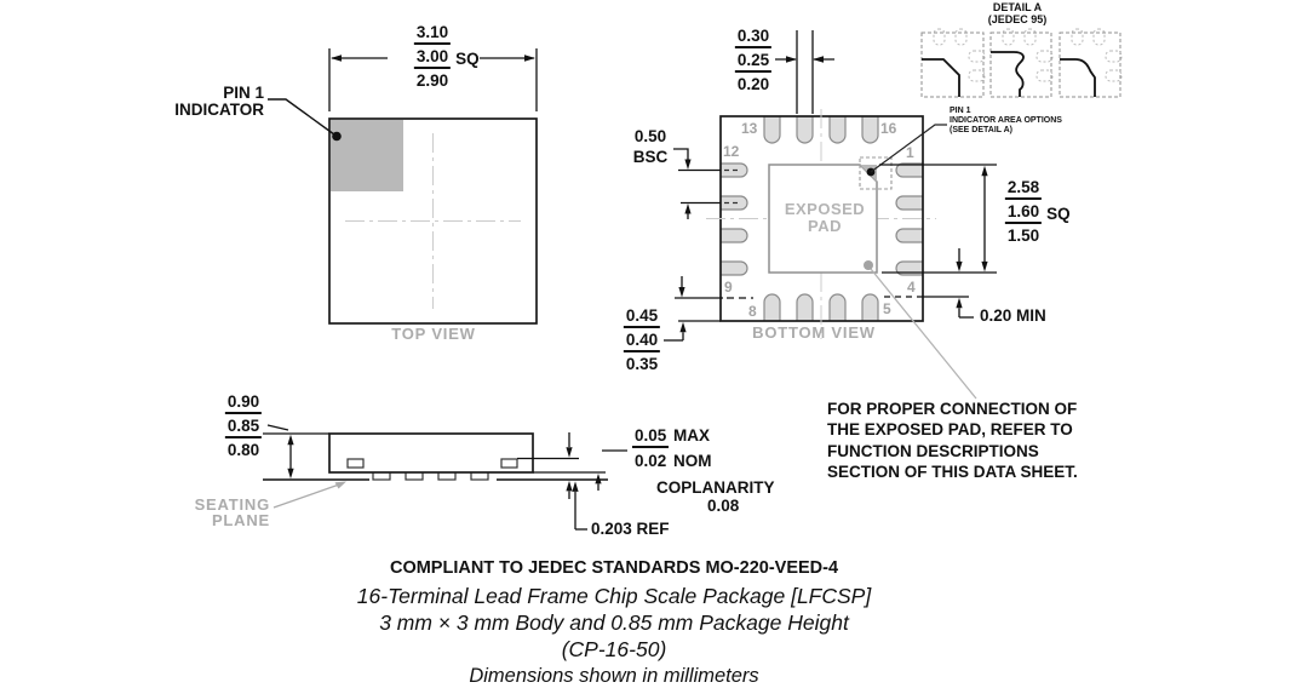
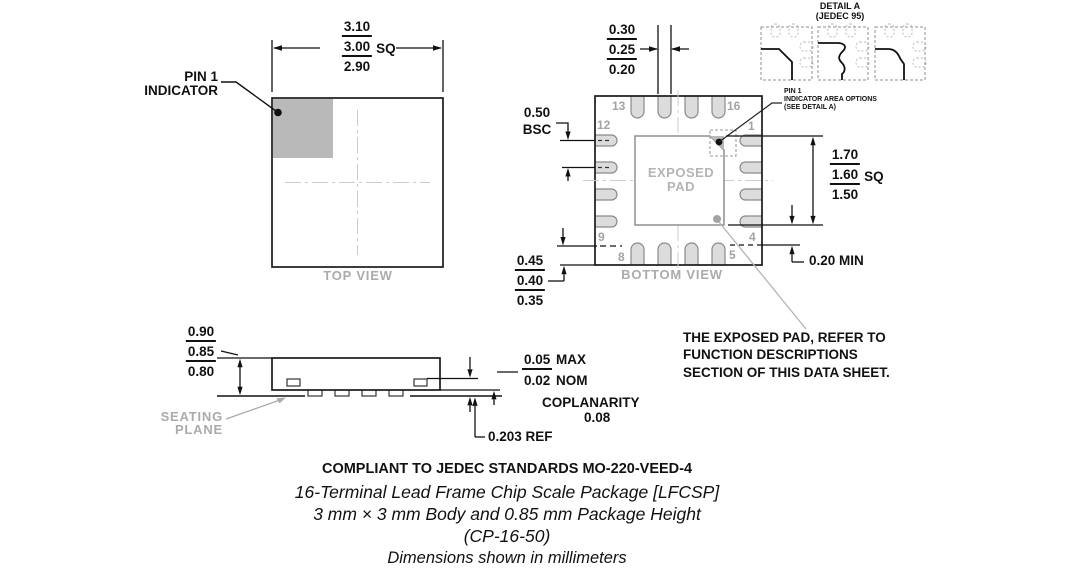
  3.10
  3.00
  SQ
  2.90
  PIN 1
  INDICATOR
  TOP VIEW
  0.30
  0.25
  0.20
  0.50
  BSC
  0.45
  0.40
  0.35
- 2.58
+ 1.70
  1.60
  SQ
  1.50
  0.20 MIN
  13
  16
  12
  9
  8
  5
  1
  4
  EXPOSED
  PAD
  BOTTOM VIEW
  DETAIL A
  (JEDEC 95)
  0.90
  0.85
  0.80
  SEATING
  PLANE
  0.05 MAX
  0.02 NOM
  COPLANARITY
  0.08
  0.203 REF
- FOR PROPER CONNECTION OF
  THE EXPOSED PAD, REFER TO
  FUNCTION DESCRIPTIONS
  SECTION OF THIS DATA SHEET.
  COMPLIANT TO JEDEC STANDARDS MO-220-VEED-4
  16-Terminal Lead Frame Chip Scale Package [LFCSP]
  3 mm × 3 mm Body and 0.85 mm Package Height
  (CP-16-50)
  Dimensions shown in millimeters
